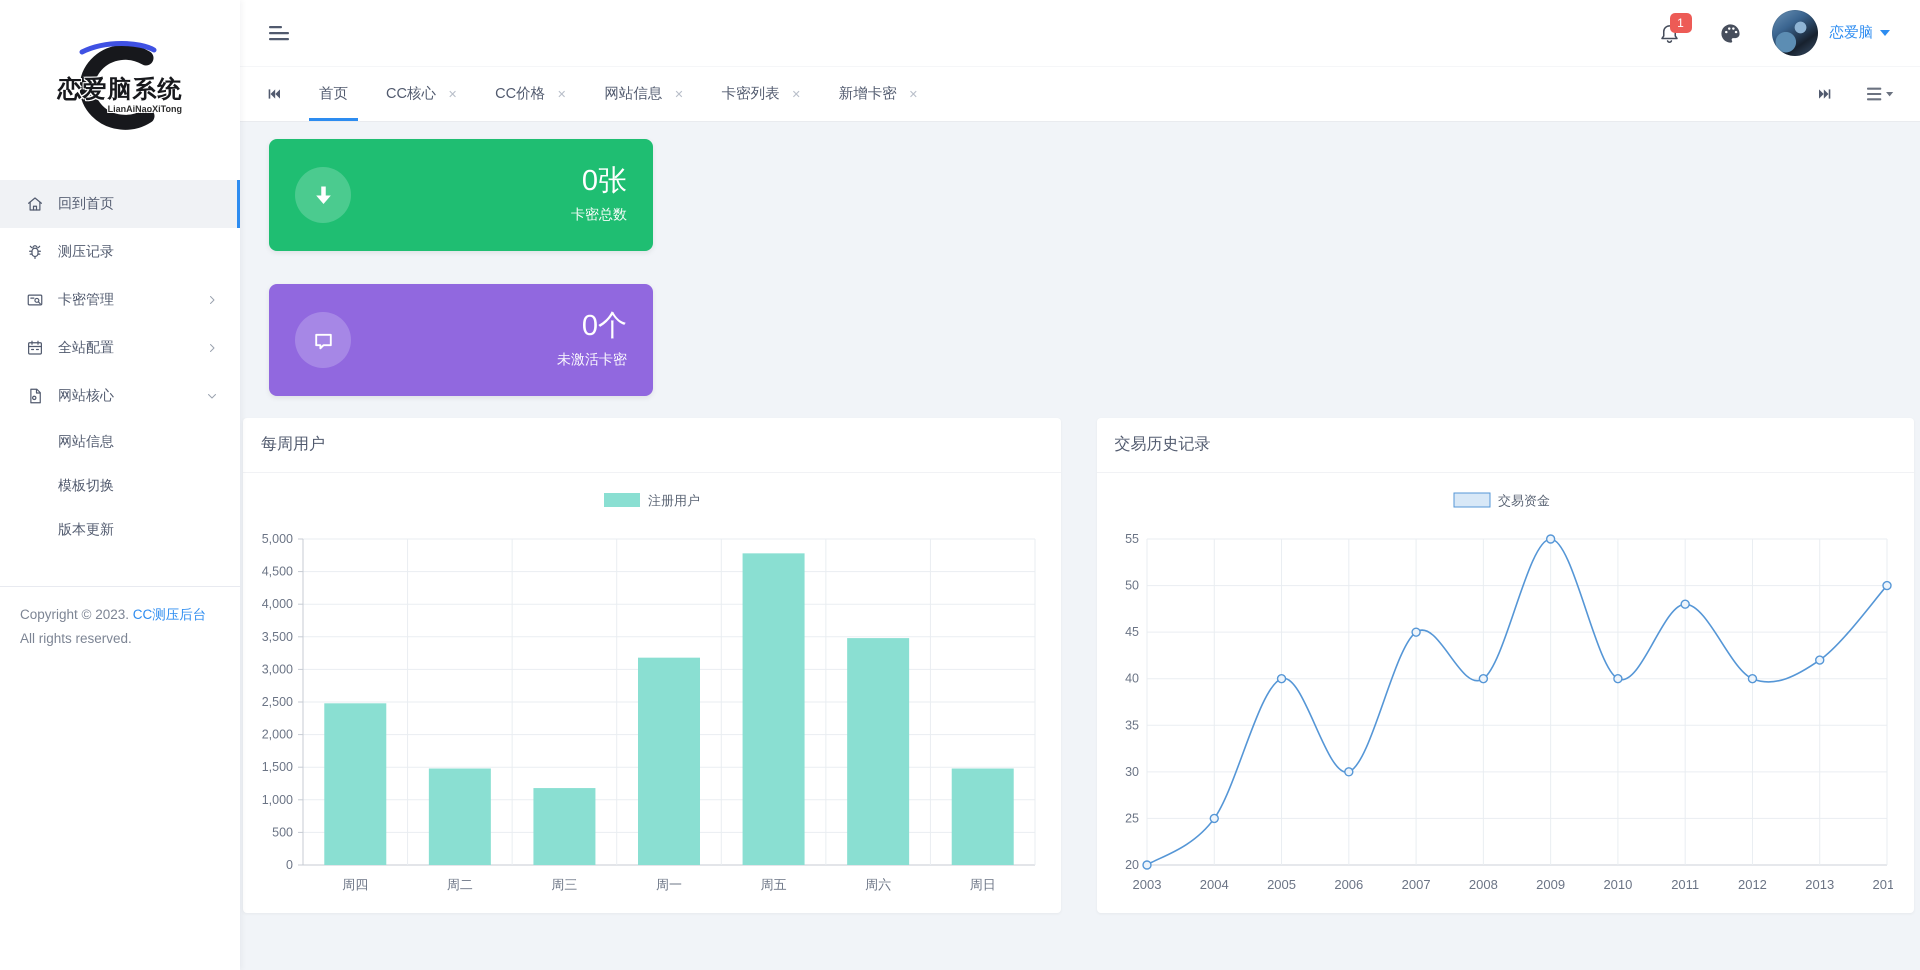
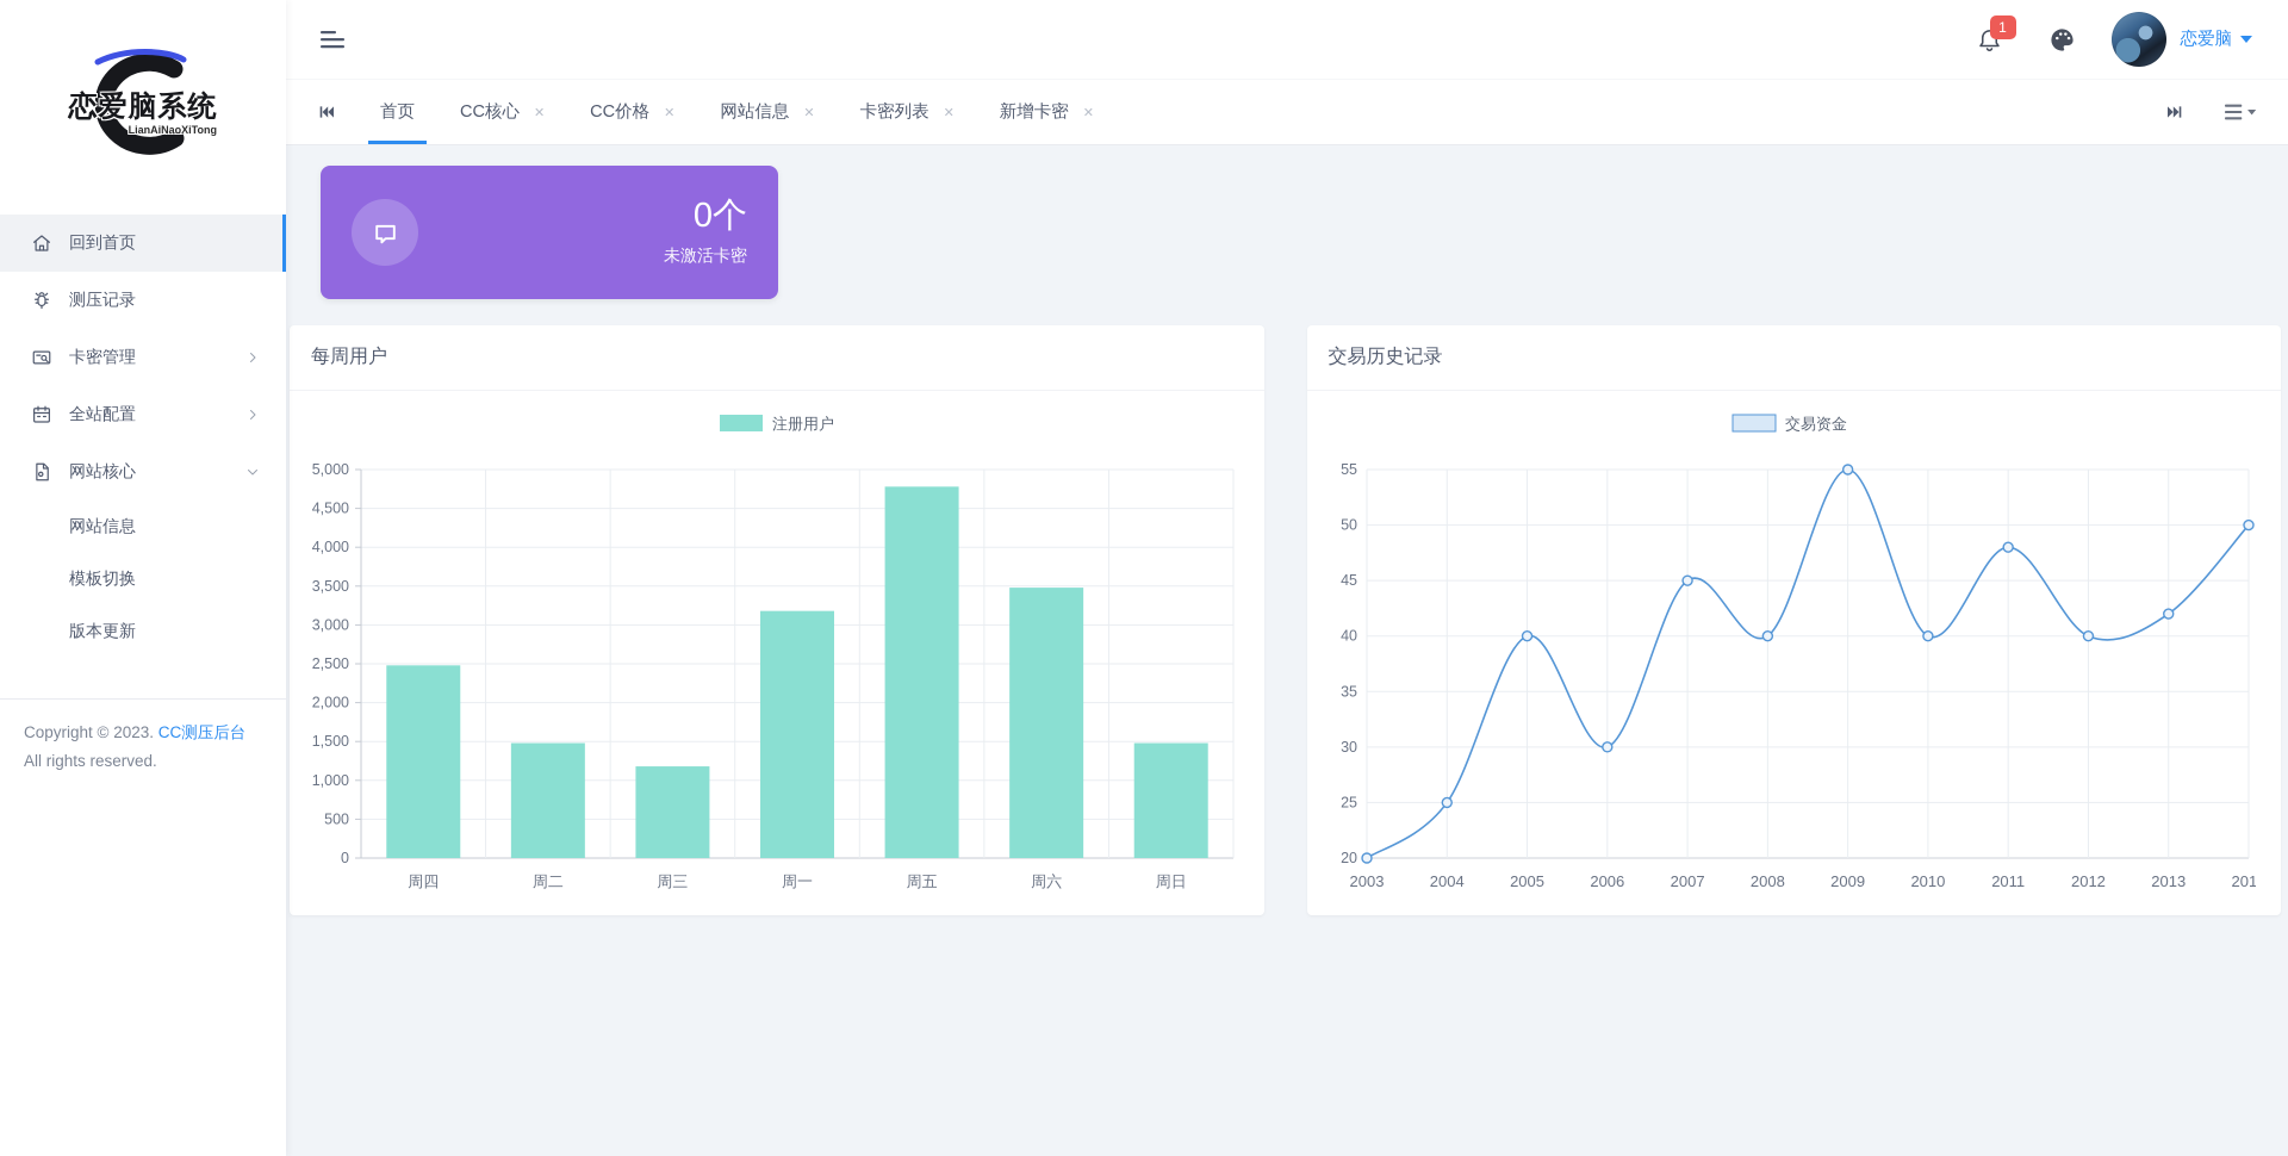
  恋爱脑系统
  LianAiNaoXiTong
  回到首页
  测压记录
  卡密管理
  全站配置
  网站核心
  网站信息
  模板切换
  版本更新
  Copyright © 2023. CC测压后台
  All rights reserved.
  1
  恋爱脑
  首页
  CC核心
  ✕
  CC价格
  ✕
  网站信息
  ✕
  卡密列表
  ✕
  新增卡密
  ✕
- 0张
- 卡密总数
  0个
  未激活卡密
  每周用户
  0
  500
  1,000
  1,500
  2,000
  2,500
  3,000
  3,500
  4,000
  4,500
  5,000
  周四
  周二
  周三
  周一
  周五
  周六
  周日
  注册用户
  交易历史记录
  20
  25
  30
  35
  40
  45
  50
  55
  2003
  2004
  2005
  2006
  2007
  2008
  2009
  2010
  2011
  2012
  2013
  201
  交易资金
